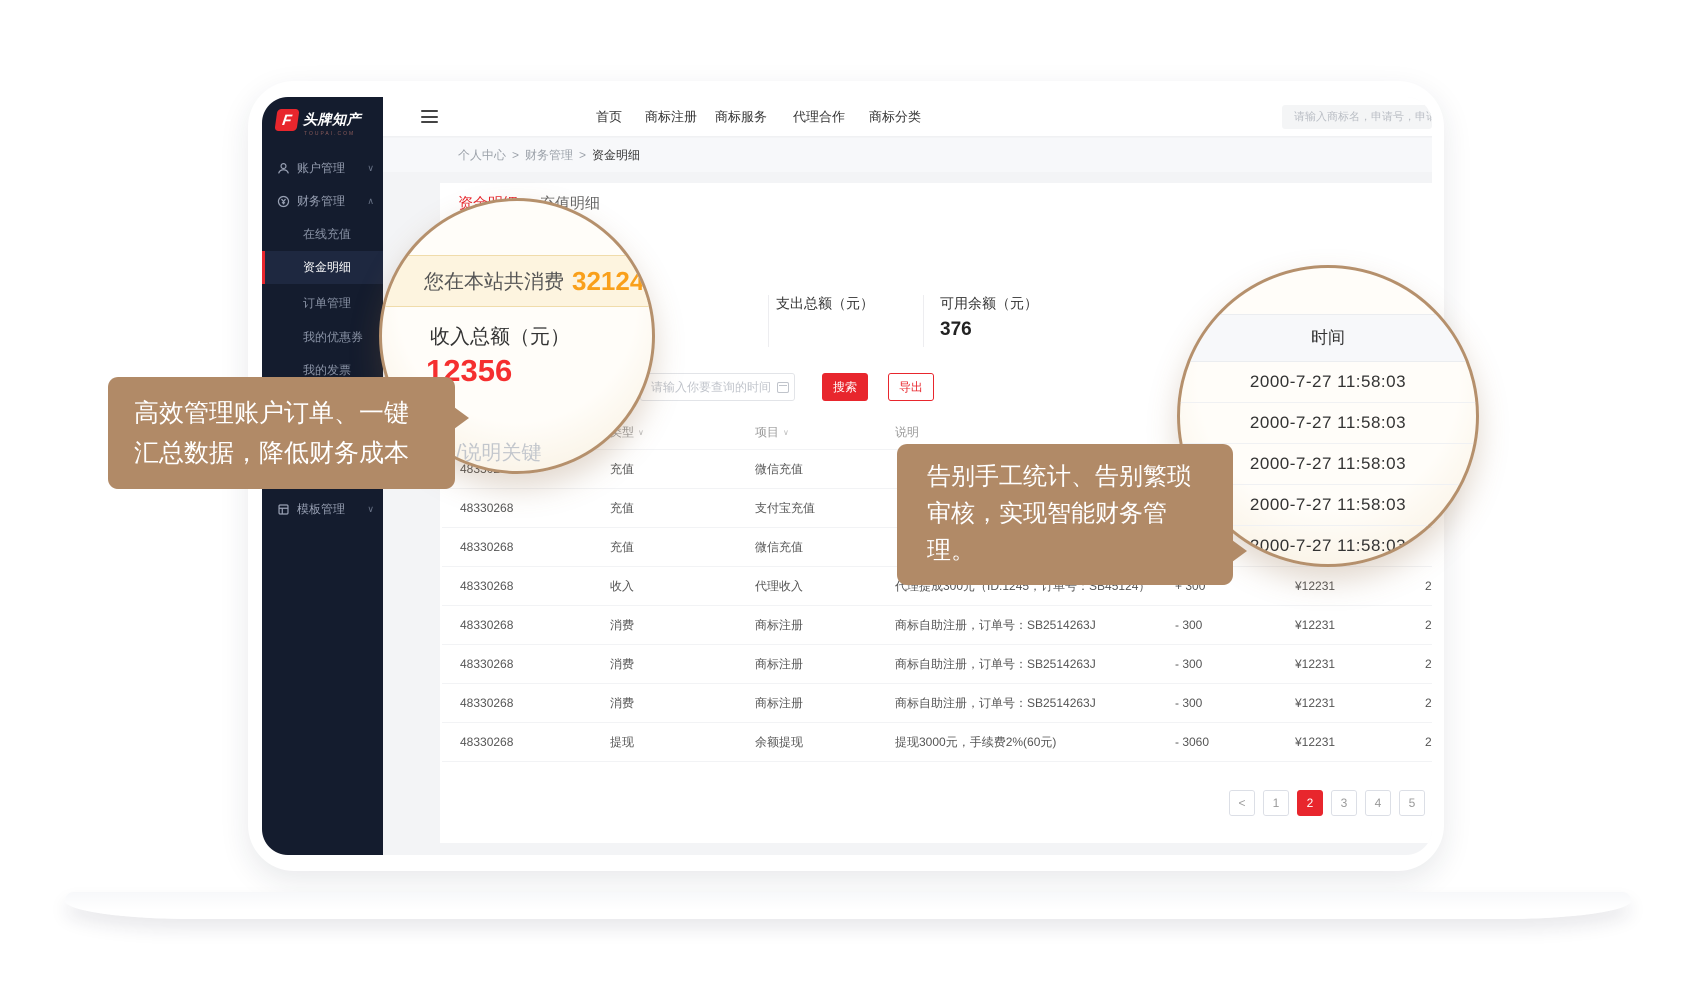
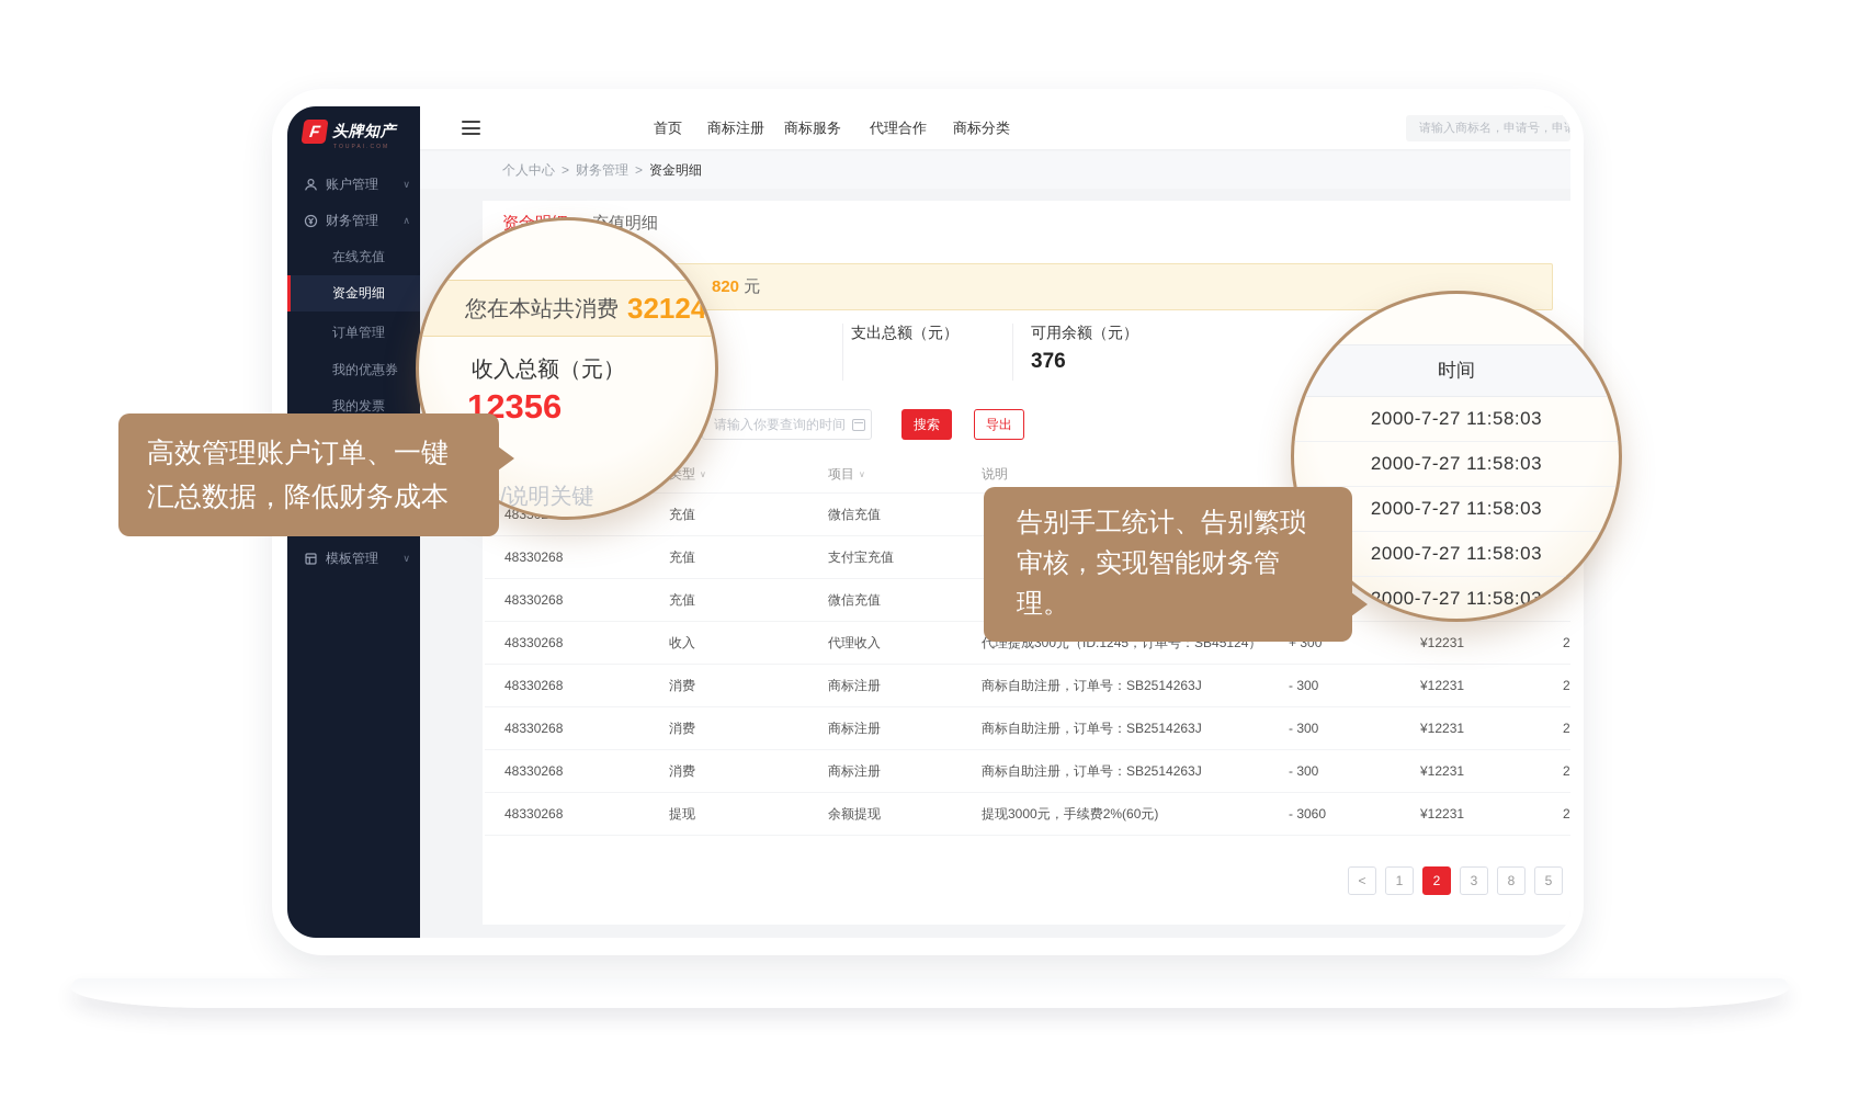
  头牌知产
  账户管理
  ∨
  财务管理
  ∧
  在线充值
  资金明细
  订单管理
  我的优惠券
  我的发票
  模板管理
  ∨
  首页
  商标注册
  商标服务
  代理合作
  商标分类
  请输入商标名，申请号，申请
  个人中心
  >
  财务管理
  >
  资金明细
  值明细
+ 820 元
  支出总额（元）
  可用余额（元）
  376
  请输入你要查询的时间
  搜索
  导出
  ∨
  项目
  ∨
  说明
  充值
  微信充值
  48330268
  充值
  支付宝充值
  48330268
  充值
  微信充值
  48330268
  收入
  代理收入
  代理提成300元（ID:1245，订单号：SB45124）
  + 300
  ¥12231
  2
  48330268
  消费
  商标注册
  商标自助注册，订单号：SB2514263J
  - 300
  ¥12231
  2
  48330268
  消费
  商标注册
  商标自助注册，订单号：SB2514263J
  - 300
  ¥12231
  2
  48330268
  消费
  商标注册
  商标自助注册，订单号：SB2514263J
  - 300
  ¥12231
  2
  48330268
  提现
  余额提现
  提现3000元，手续费2%(60元)
  - 3060
  ¥12231
  2
  <
  1
  2
  3
- 4
+ 8
  5
  您在本站共消费
  32124
  收入总额（元）
  12356
  时间
  2000-7-27 11:58:03
  2000-7-27 11:58:03
  2000-7-27 11:58:03
  2000-7-27 11:58:03
  2000-7-27 11:58:03
  高效管理账户订单、一键汇总数据，降低财务成本
  告别手工统计、告别繁琐审核，实现智能财务管理。
